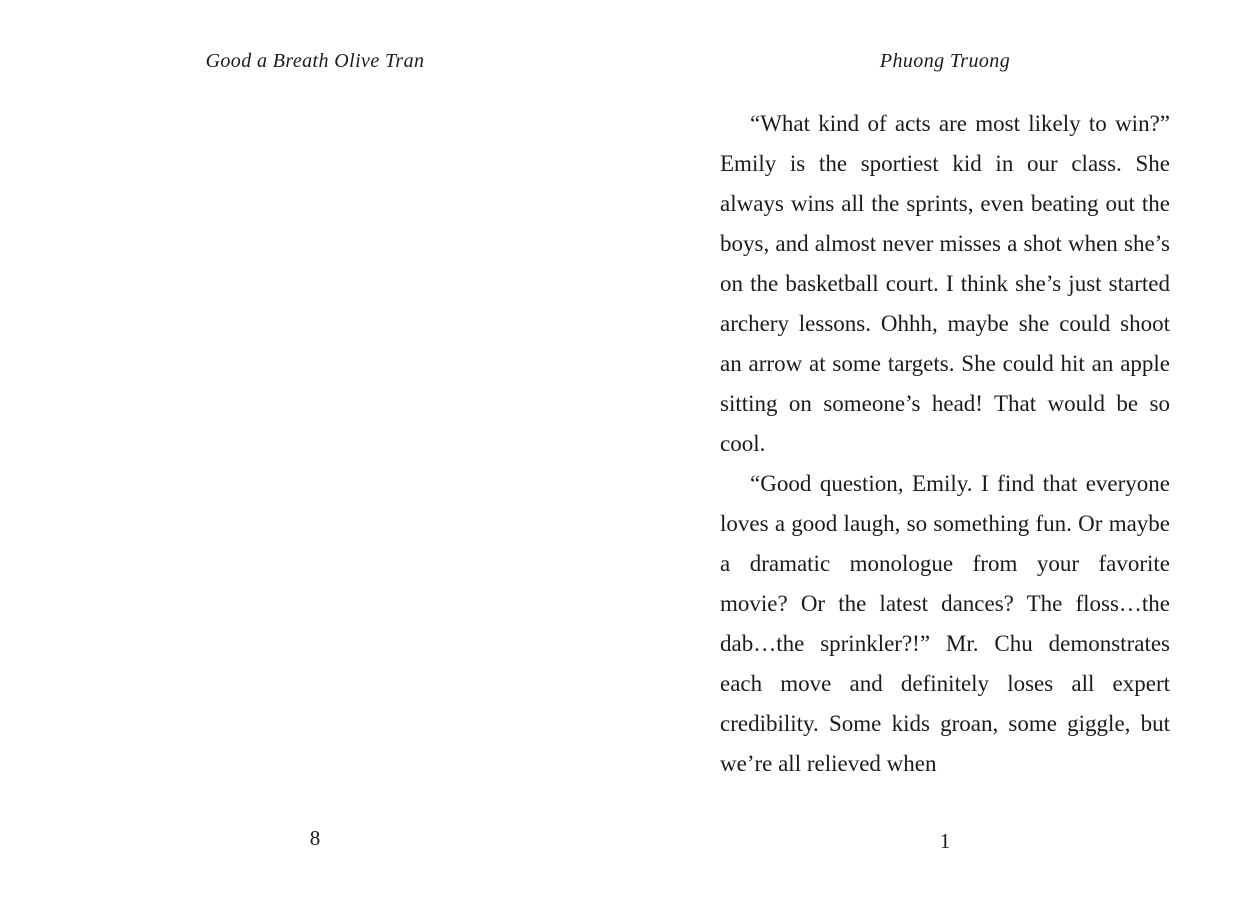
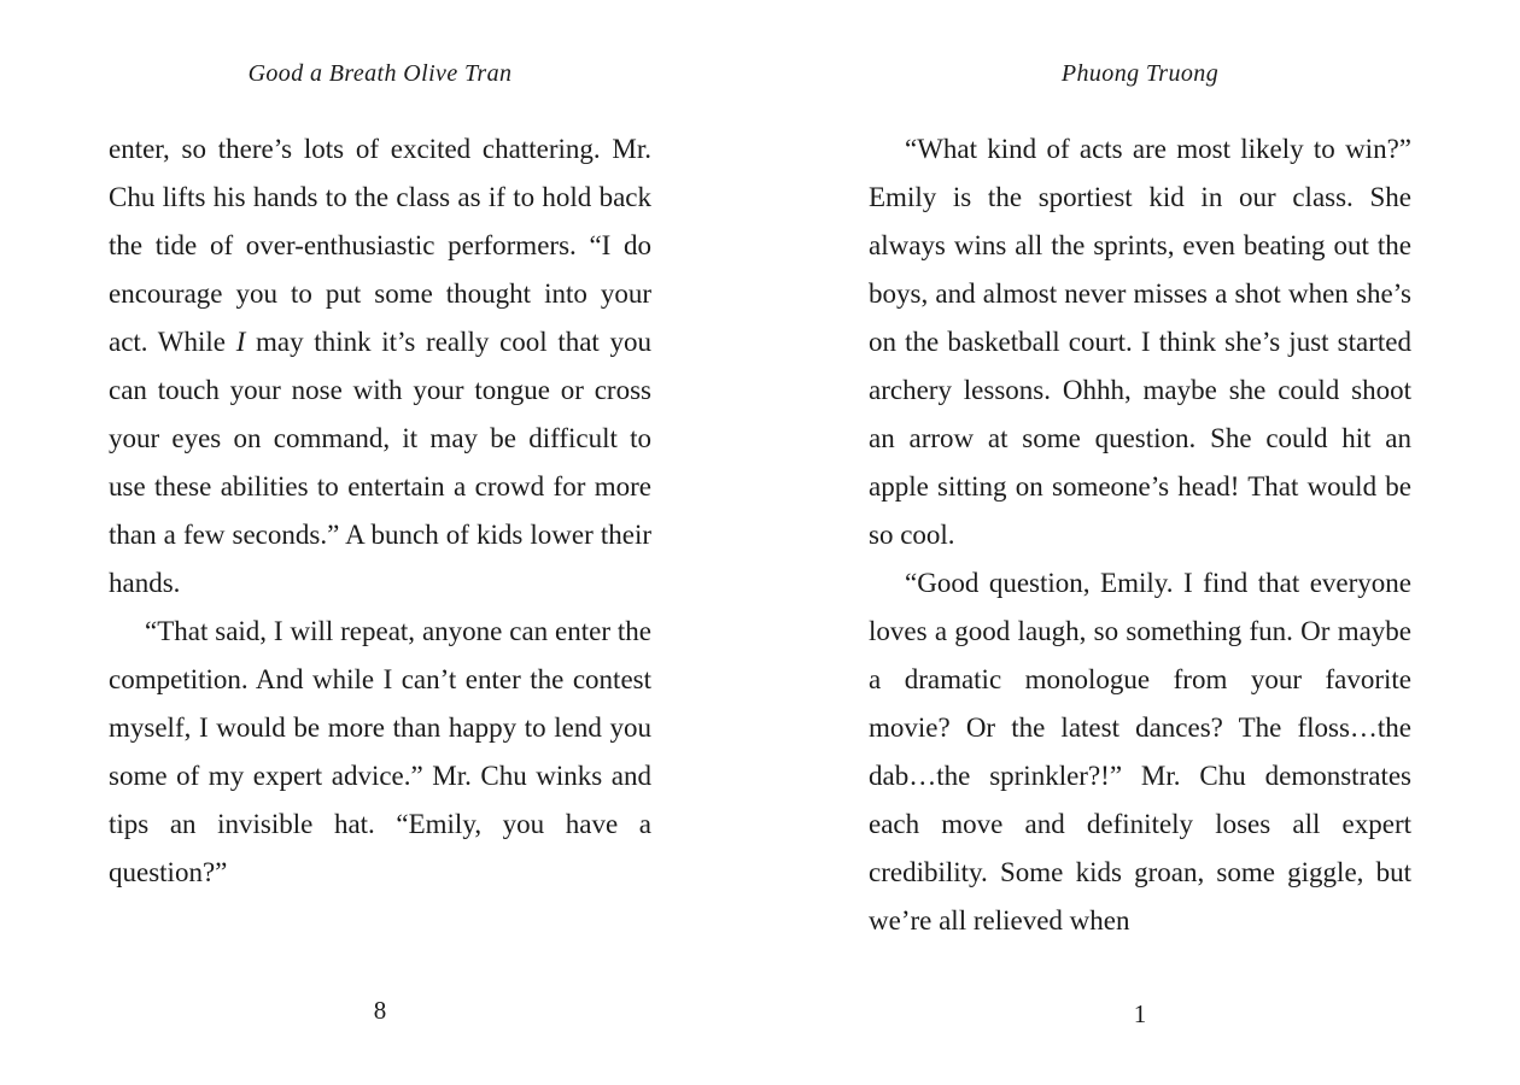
  Good a Breath Olive Tran
+ enter, so there’s lots of excited chattering. Mr. Chu lifts his hands to the class as if to hold back the tide of over-enthusiastic performers. “I do encourage you to put some thought into your act. While I may think it’s really cool that you can touch your nose with your tongue or cross your eyes on command, it may be difficult to use these abilities to entertain a crowd for more than a few seconds.” A bunch of kids lower their hands.
+ “That said, I will repeat, anyone can enter the competition. And while I can’t enter the contest myself, I would be more than happy to lend you some of my expert advice.” Mr. Chu winks and tips an invisible hat. “Emily, you have a question?”
  8
  Phuong Truong
- “What kind of acts are most likely to win?” Emily is the sportiest kid in our class. She always wins all the sprints, even beating out the boys, and almost never misses a shot when she’s on the basketball court. I think she’s just started archery lessons. Ohhh, maybe she could shoot an arrow at some targets. She could hit an apple sitting on someone’s head! That would be so cool.
+ “What kind of acts are most likely to win?” Emily is the sportiest kid in our class. She always wins all the sprints, even beating out the boys, and almost never misses a shot when she’s on the basketball court. I think she’s just started archery lessons. Ohhh, maybe she could shoot an arrow at some question. She could hit an apple sitting on someone’s head! That would be so cool.
  “Good question, Emily. I find that everyone loves a good laugh, so something fun. Or maybe a dramatic monologue from your favorite movie? Or the latest dances? The floss…the dab…the sprinkler?!” Mr. Chu demonstrates each move and definitely loses all expert credibility. Some kids groan, some giggle, but we’re all relieved when
  1
